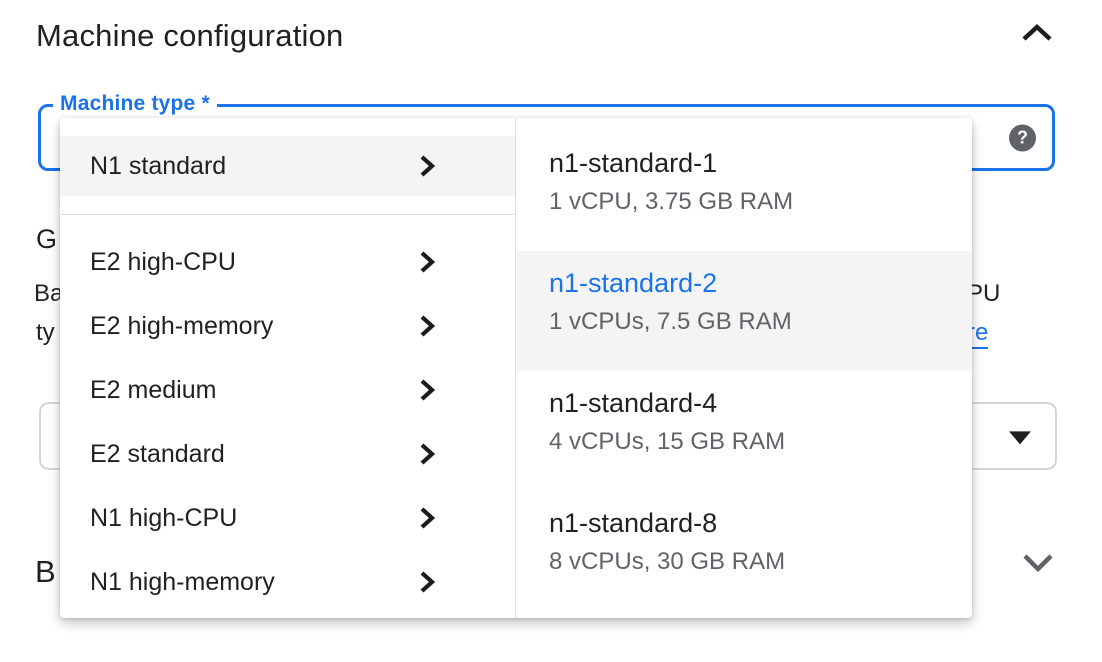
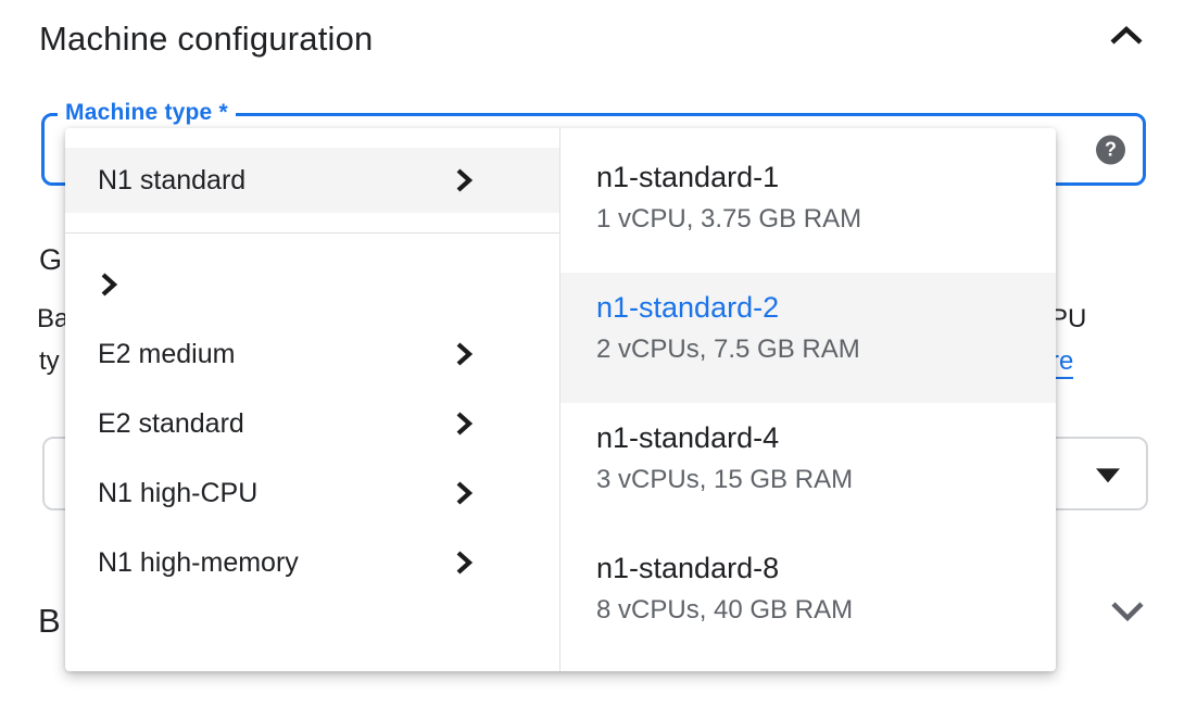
  Machine configuration
  G
  Ba
  ty
  PU
  B
  Machine type *
  ?
  N1 standard
- E2 high-CPU
- E2 high-memory
  E2 medium
  E2 standard
  N1 high-CPU
  N1 high-memory
  n1-standard-1
  1 vCPU, 3.75 GB RAM
  n1-standard-2
- 1 vCPUs, 7.5 GB RAM
+ 2 vCPUs, 7.5 GB RAM
  n1-standard-4
- 4 vCPUs, 15 GB RAM
+ 3 vCPUs, 15 GB RAM
  n1-standard-8
- 8 vCPUs, 30 GB RAM
+ 8 vCPUs, 40 GB RAM
